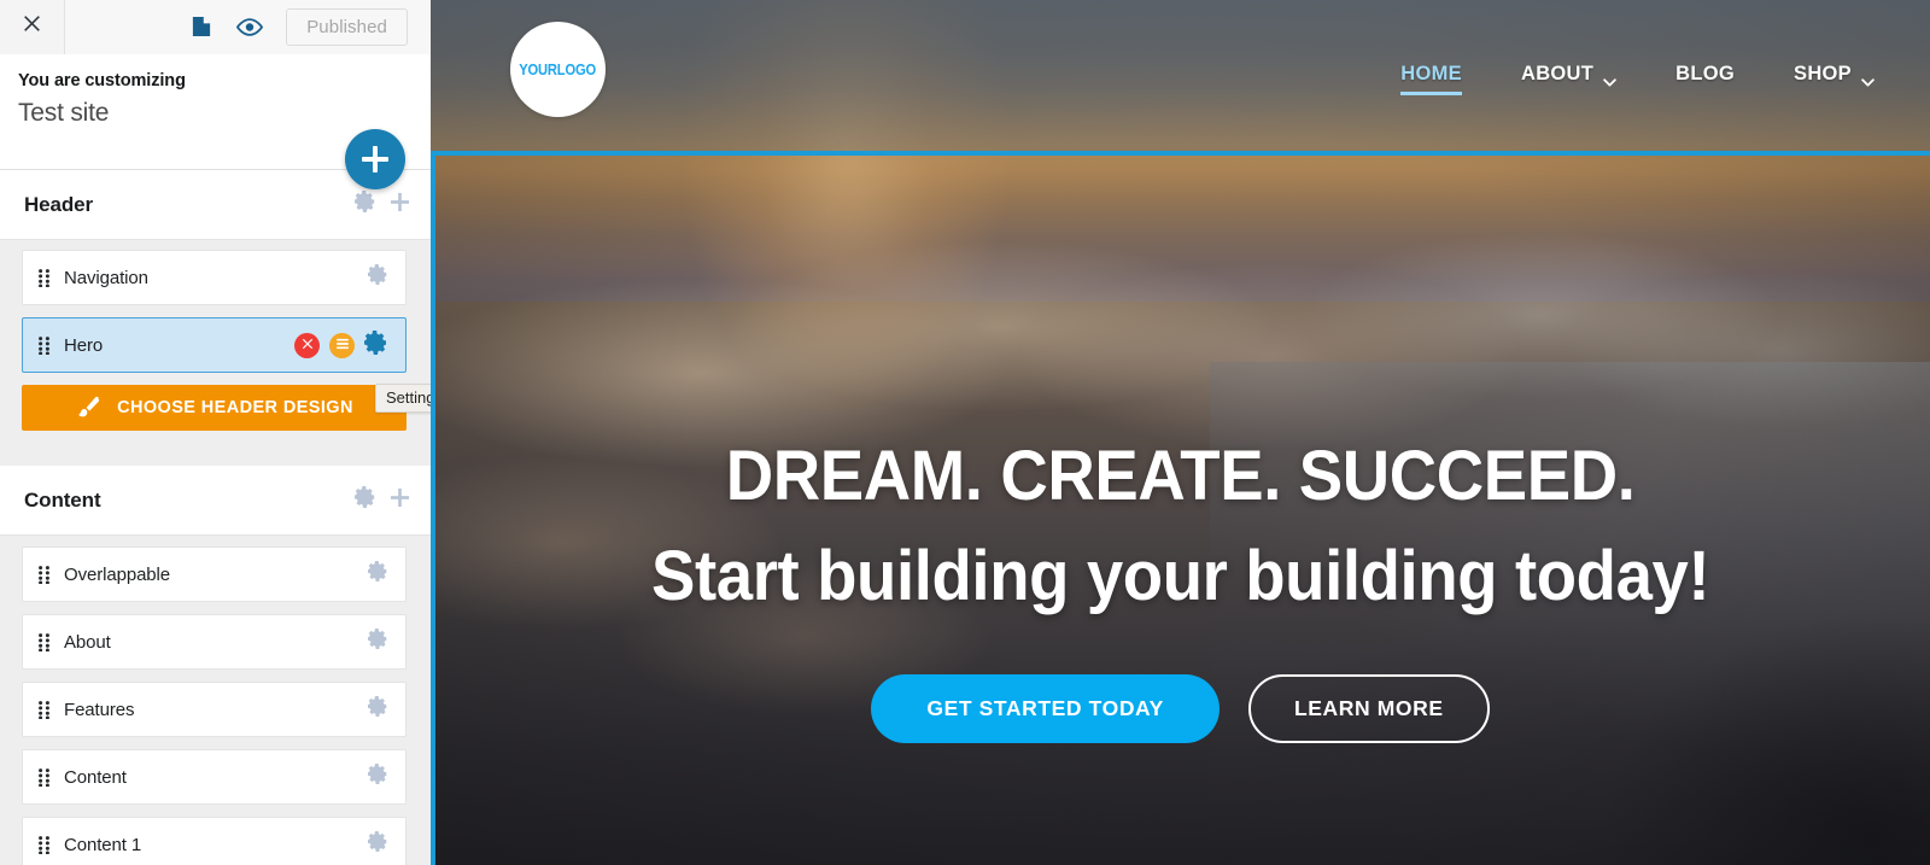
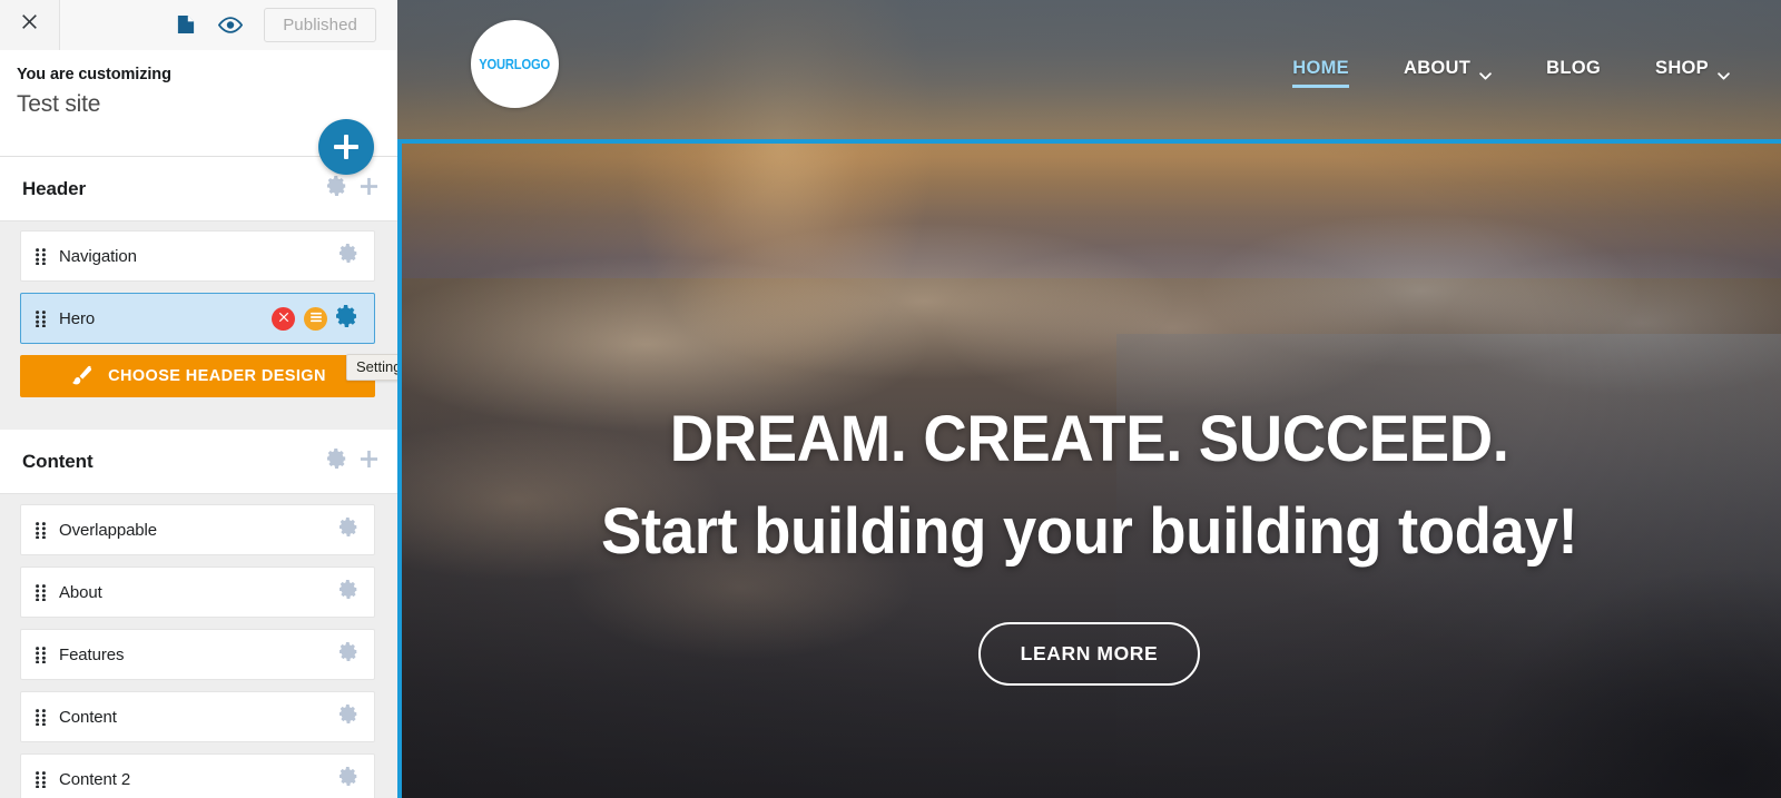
  Published
  You are customizing
  Test site
  Header
  Navigation
  Hero
  CHOOSE HEADER DESIGN
  Content
  Overlappable
  About
  Features
  Content
- Content 1
+ Content 2
  Setting
  YOURLOGO
  HOME
  ABOUT
  BLOG
  SHOP
  DREAM. CREATE. SUCCEED.
  Start building your building today!
- GET STARTED TODAY
  LEARN MORE
